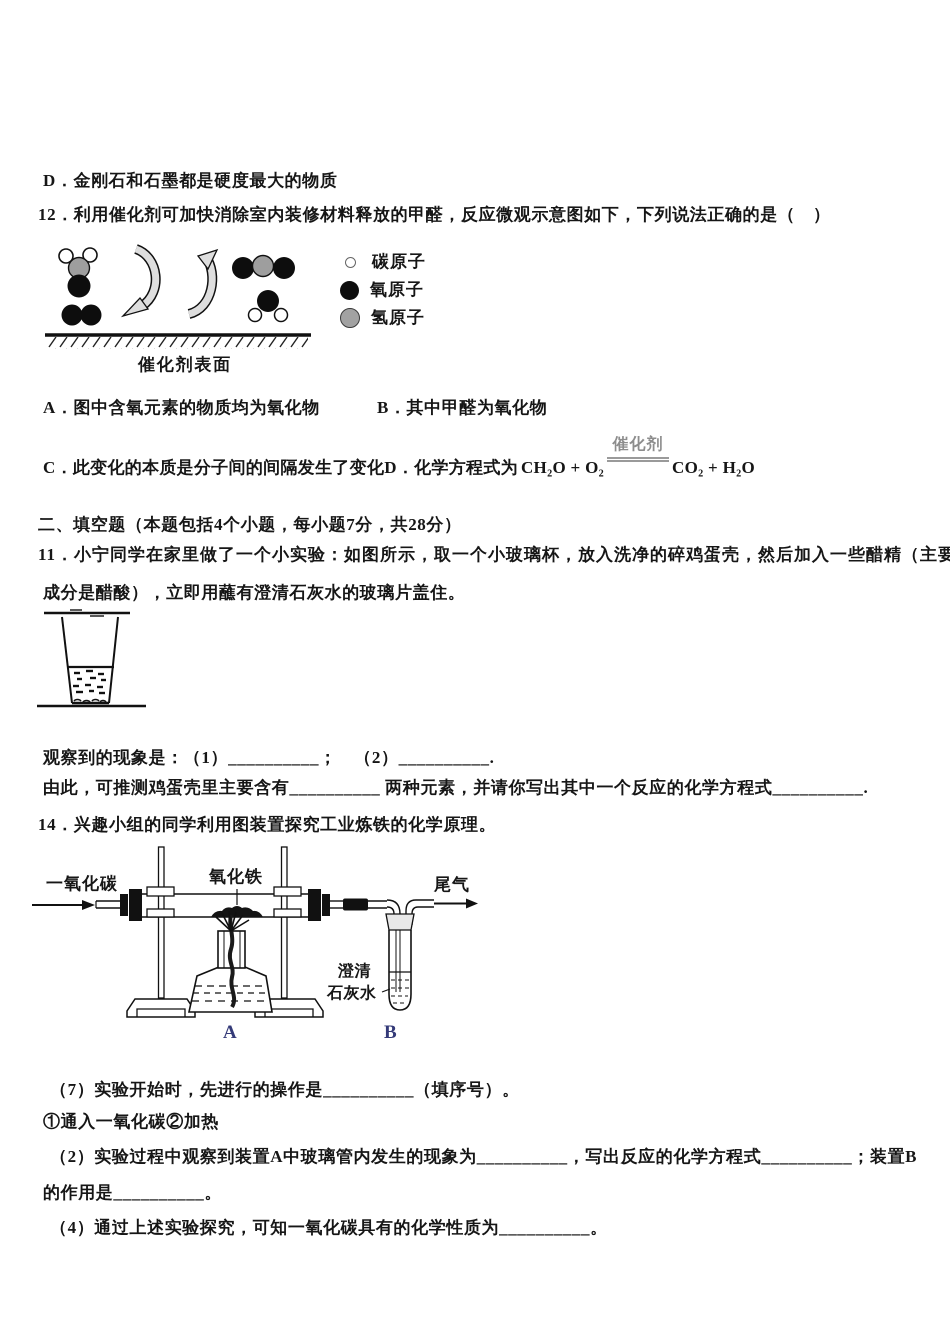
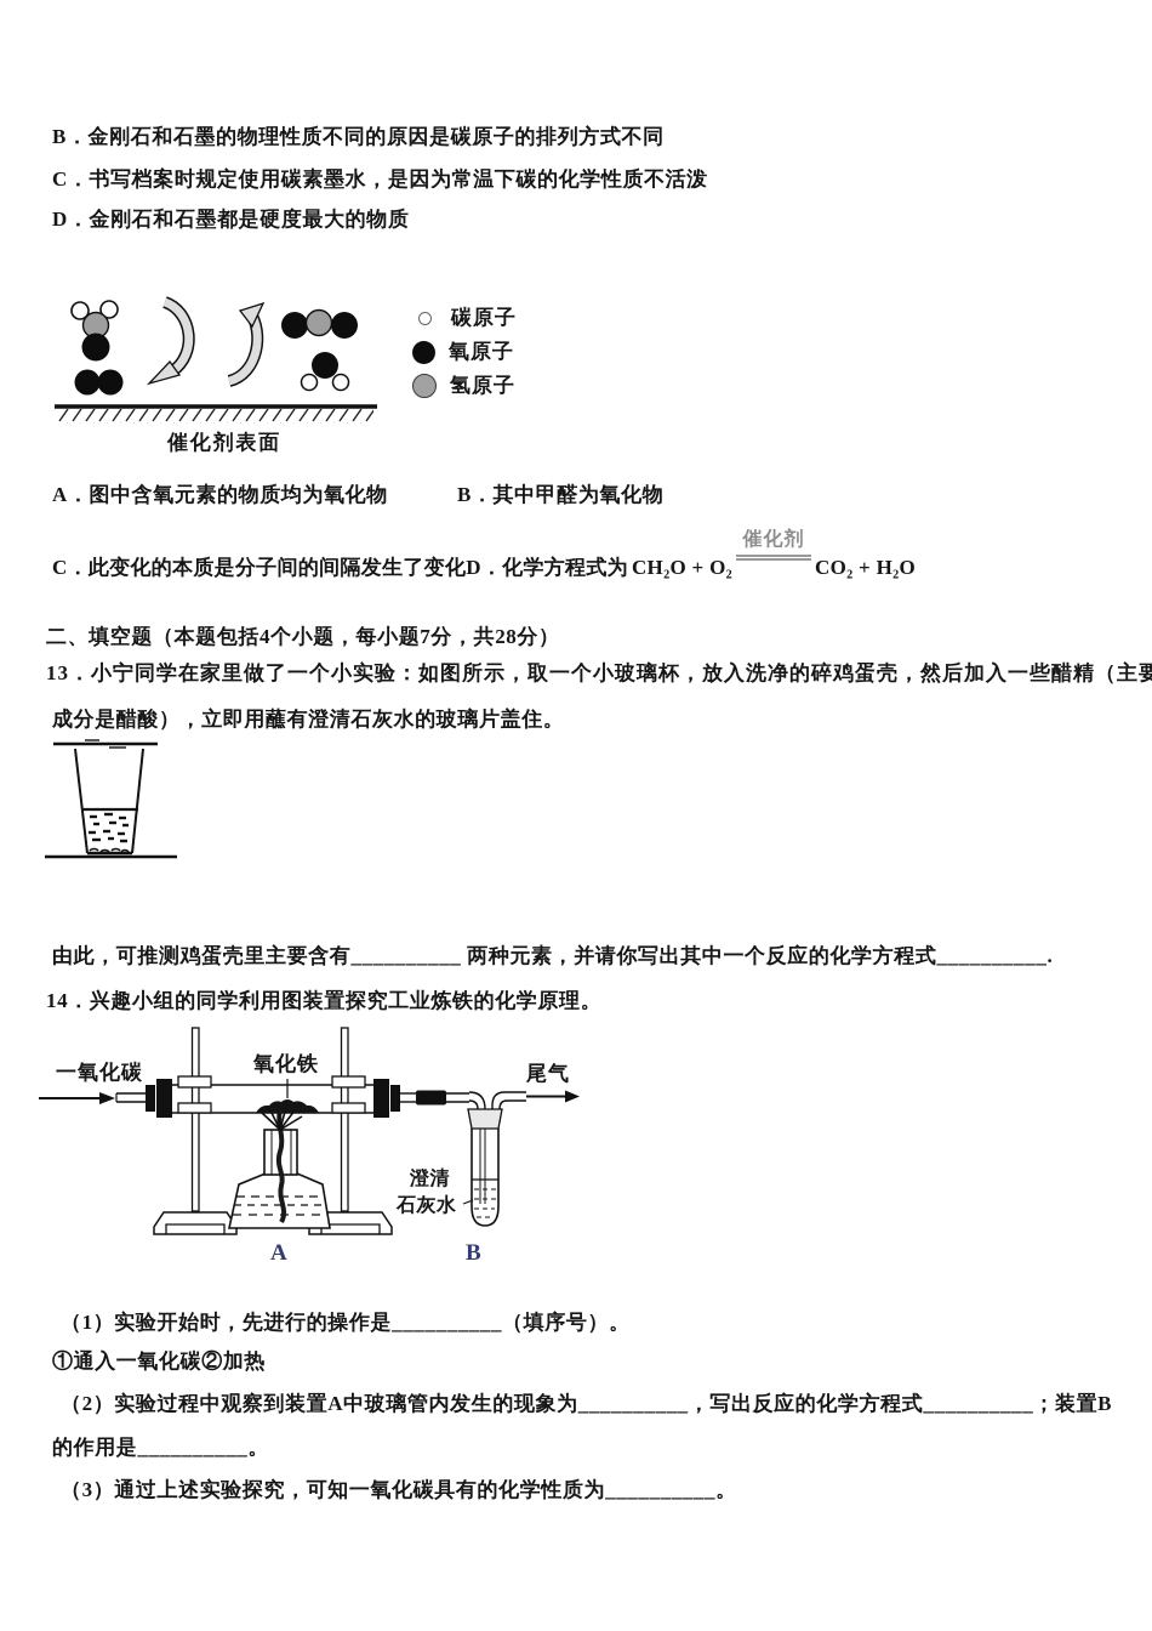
+ B．金刚石和石墨的物理性质不同的原因是碳原子的排列方式不同
+ C．书写档案时规定使用碳素墨水，是因为常温下碳的化学性质不活泼
  D．金刚石和石墨都是硬度最大的物质
- 12．利用催化剂可加快消除室内装修材料释放的甲醛，反应微观示意图如下，下列说法正确的是（ ）
  催化剂表面
  碳原子
  氧原子
  氢原子
  A．图中含氧元素的物质均为氧化物
  B．其中甲醛为氧化物
  C．此变化的本质是分子间的间隔发生了变化D．化学方程式为 CH₂O + O₂催化剂CO₂ + H₂O
  二、填空题（本题包括4个小题，每小题7分，共28分）
- 11．小宁同学在家里做了一个小实验：如图所示，取一个小玻璃杯，放入洗净的碎鸡蛋壳，然后加入一些醋精（主要
+ 13．小宁同学在家里做了一个小实验：如图所示，取一个小玻璃杯，放入洗净的碎鸡蛋壳，然后加入一些醋精（主要
  成分是醋酸），立即用蘸有澄清石灰水的玻璃片盖住。
- 观察到的现象是：（1）__________； （2）__________.
  由此，可推测鸡蛋壳里主要含有__________ 两种元素，并请你写出其中一个反应的化学方程式__________.
  14．兴趣小组的同学利用图装置探究工业炼铁的化学原理。
  一氧化碳
  氧化铁
  尾气
  澄清
  石灰水
  A
  B
- （7）实验开始时，先进行的操作是__________（填序号）。
+ （1）实验开始时，先进行的操作是__________（填序号）。
  ①通入一氧化碳②加热
  （2）实验过程中观察到装置A中玻璃管内发生的现象为__________，写出反应的化学方程式__________；装置B
  的作用是__________。
- （4）通过上述实验探究，可知一氧化碳具有的化学性质为__________。
+ （3）通过上述实验探究，可知一氧化碳具有的化学性质为__________。
